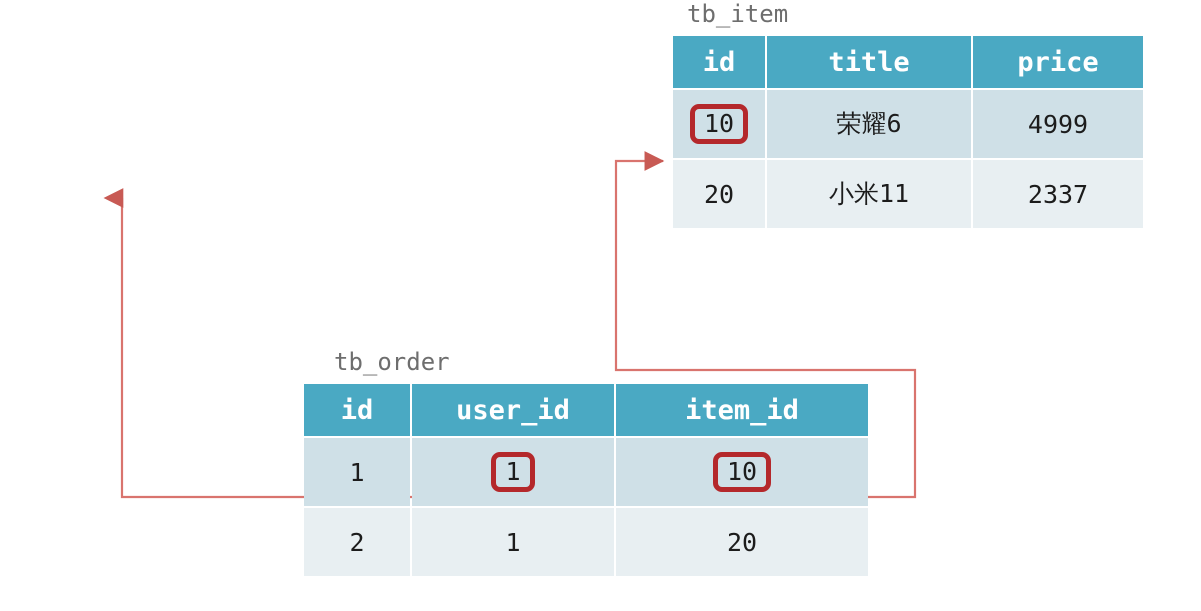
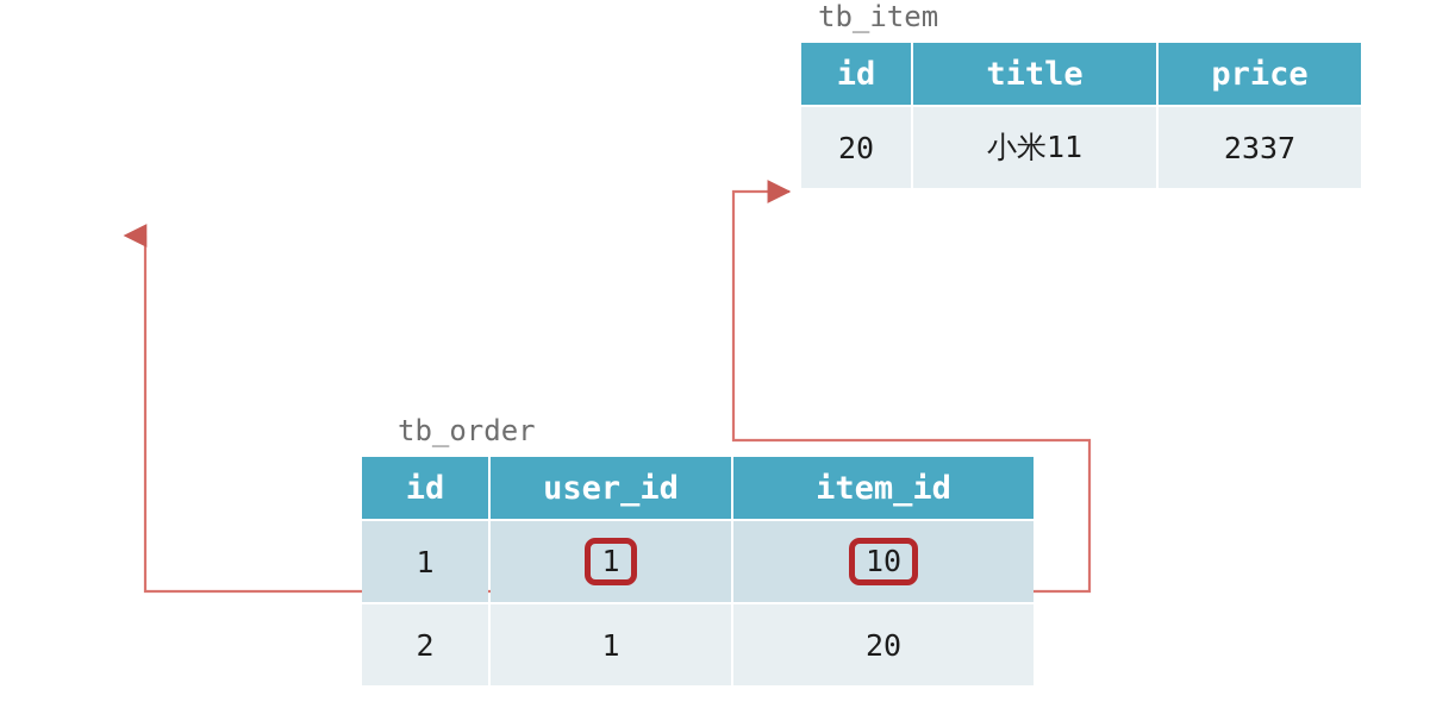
  tb_item
  id	title	price
- 10	荣耀6	4999
  20	小米11	2337
  tb_order
  id	user_id	item_id
  1	1	10
  2	1	20
